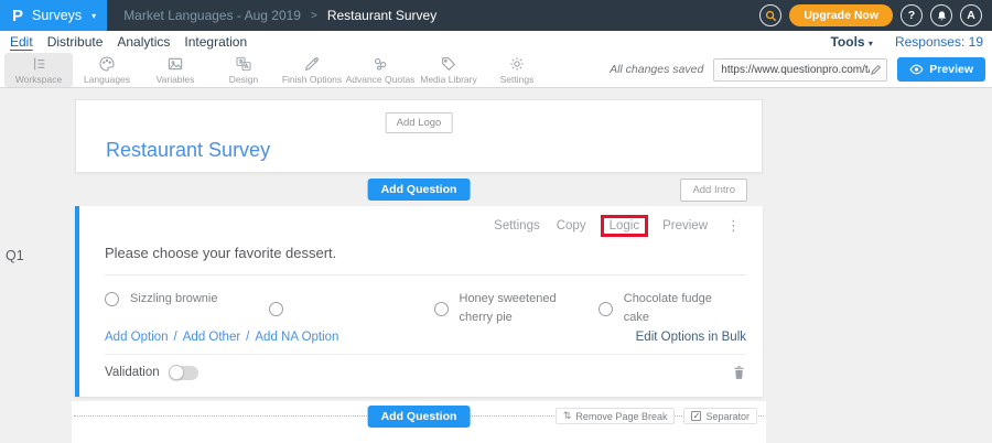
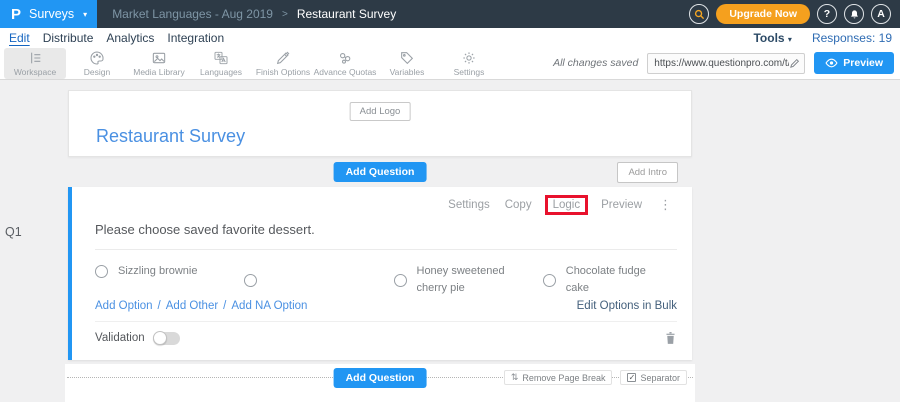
  P
  Surveys
  ▾
  Market Languages - Aug 2019
  >
  Restaurant Survey
  Upgrade Now
  ?
  A
  Edit
  Distribute
  Analytics
  Integration
  Tools ▾
  Responses: 19
  Workspace
- Languages
+ Design
- Variables
+ Media Library
- Design
+ Languages
  Finish Options
  Advance Quotas
- Media Library
+ Variables
  Settings
  All changes saved
  https://www.questionpro.com/t/
  Preview
  Q1
  Add Logo
  Restaurant Survey
  Add Question
  Add Intro
  Settings
  Copy
  Logic
  Preview
  ⋮
- Please choose your favorite dessert.
+ Please choose saved favorite dessert.
  Sizzling brownie
  Honey sweetened cherry pie
  Chocolate fudge cake
  Add Option
  /
  Add Other
  /
  Add NA Option
  Edit Options in Bulk
  Validation
  Add Question
  ⇅
  Remove Page Break
  ✓
  Separator
